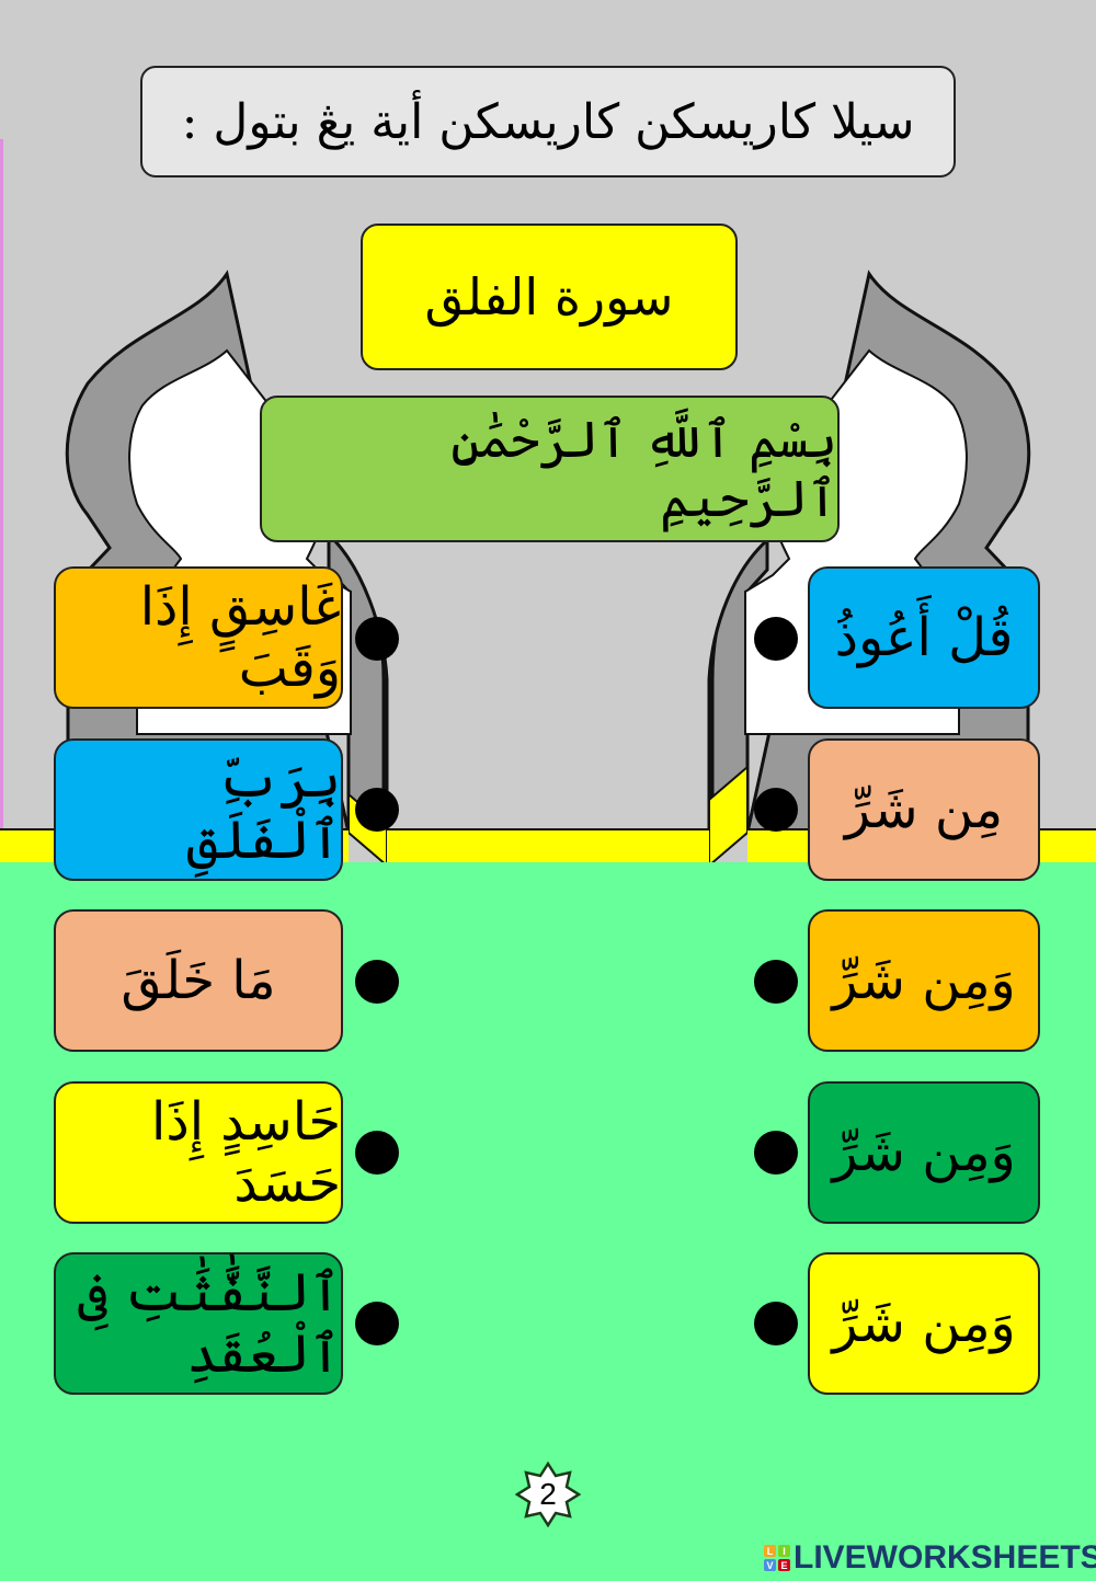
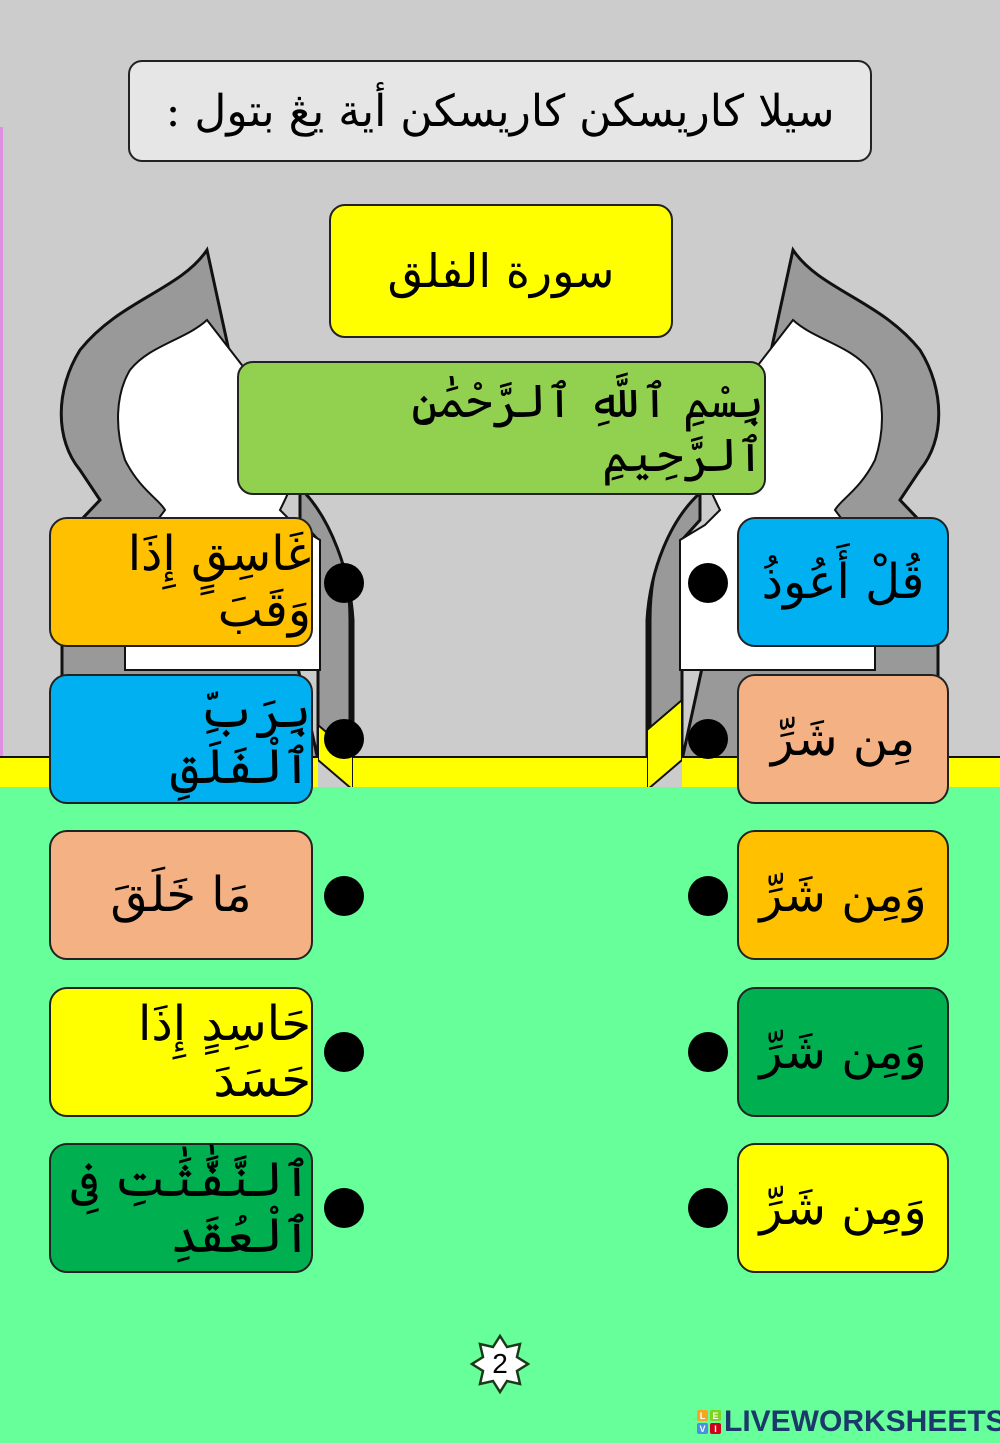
  سيلا كاريسكن كاريسكن أية يڠ بتول :
  سورة الفلق
  بِسْمِ ٱللَّهِ ٱلرَّحْمَٰنِ ٱلرَّحِيمِ
  غَاسِقٍ إِذَا وَقَبَ
  بِرَبِّ ٱلْفَلَقِ
  مَا خَلَقَ
  حَاسِدٍ إِذَا حَسَدَ
  ٱلنَّفَّٰثَٰتِ فِ ٱلْعُقَدِ
  قُلْ أَعُوذُ
  مِن شَرِّ
  وَمِن شَرِّ
  وَمِن شَرِّ
  وَمِن شَرِّ
  2
  L
- I
+ E
  V
- E
+ I
  LIVEWORKSHEETS
